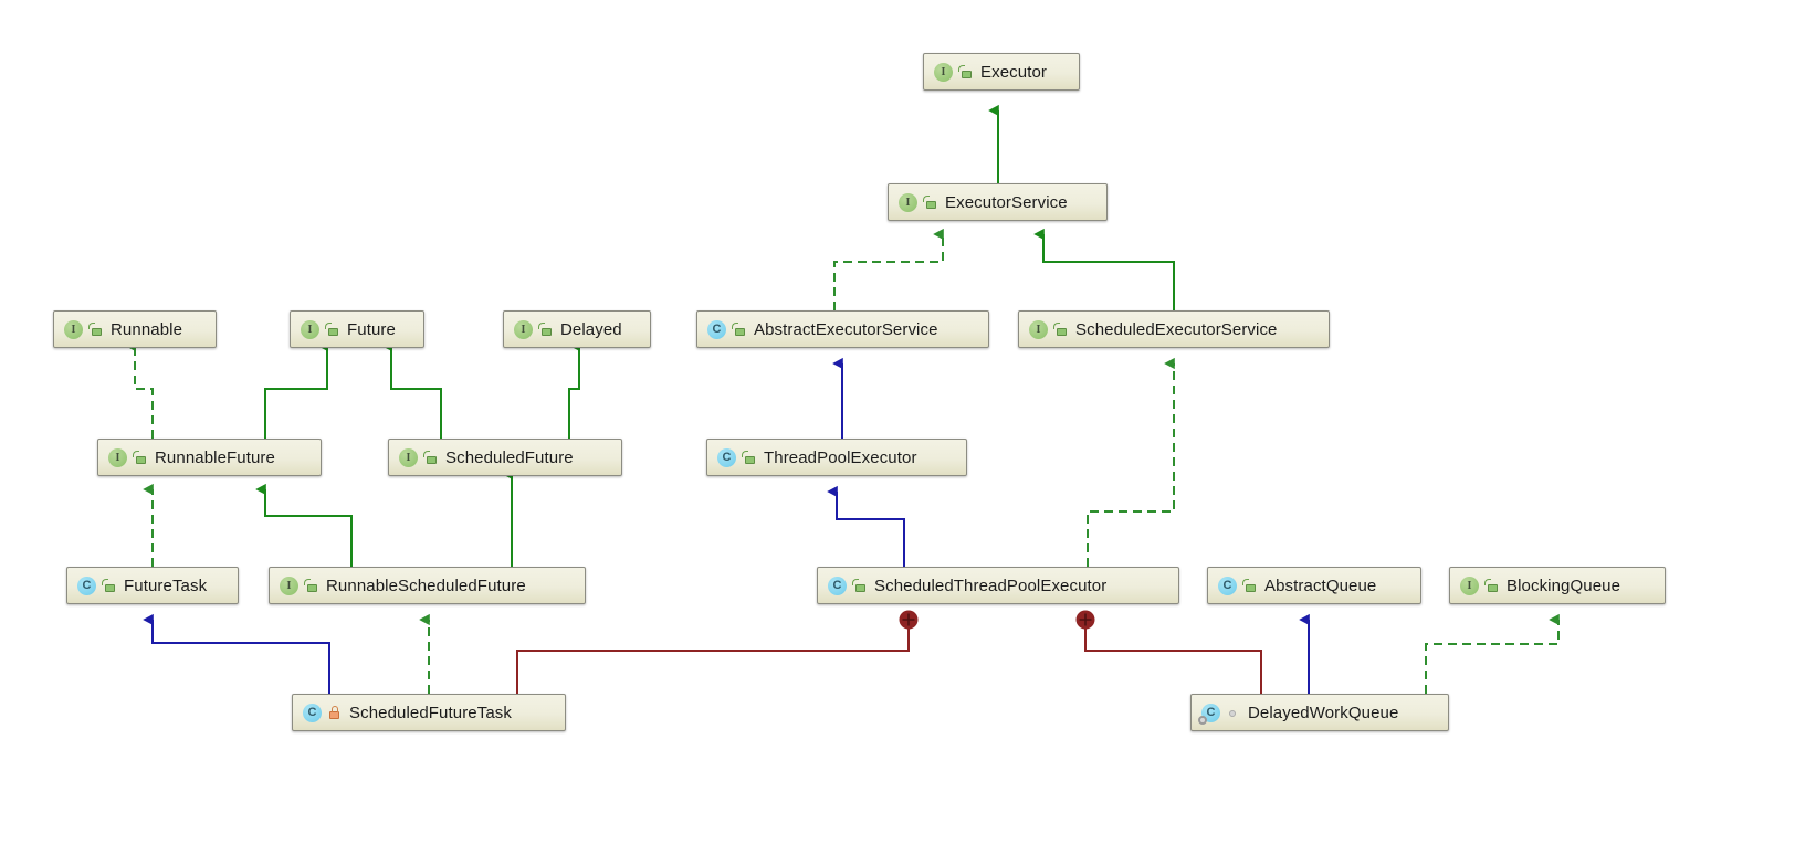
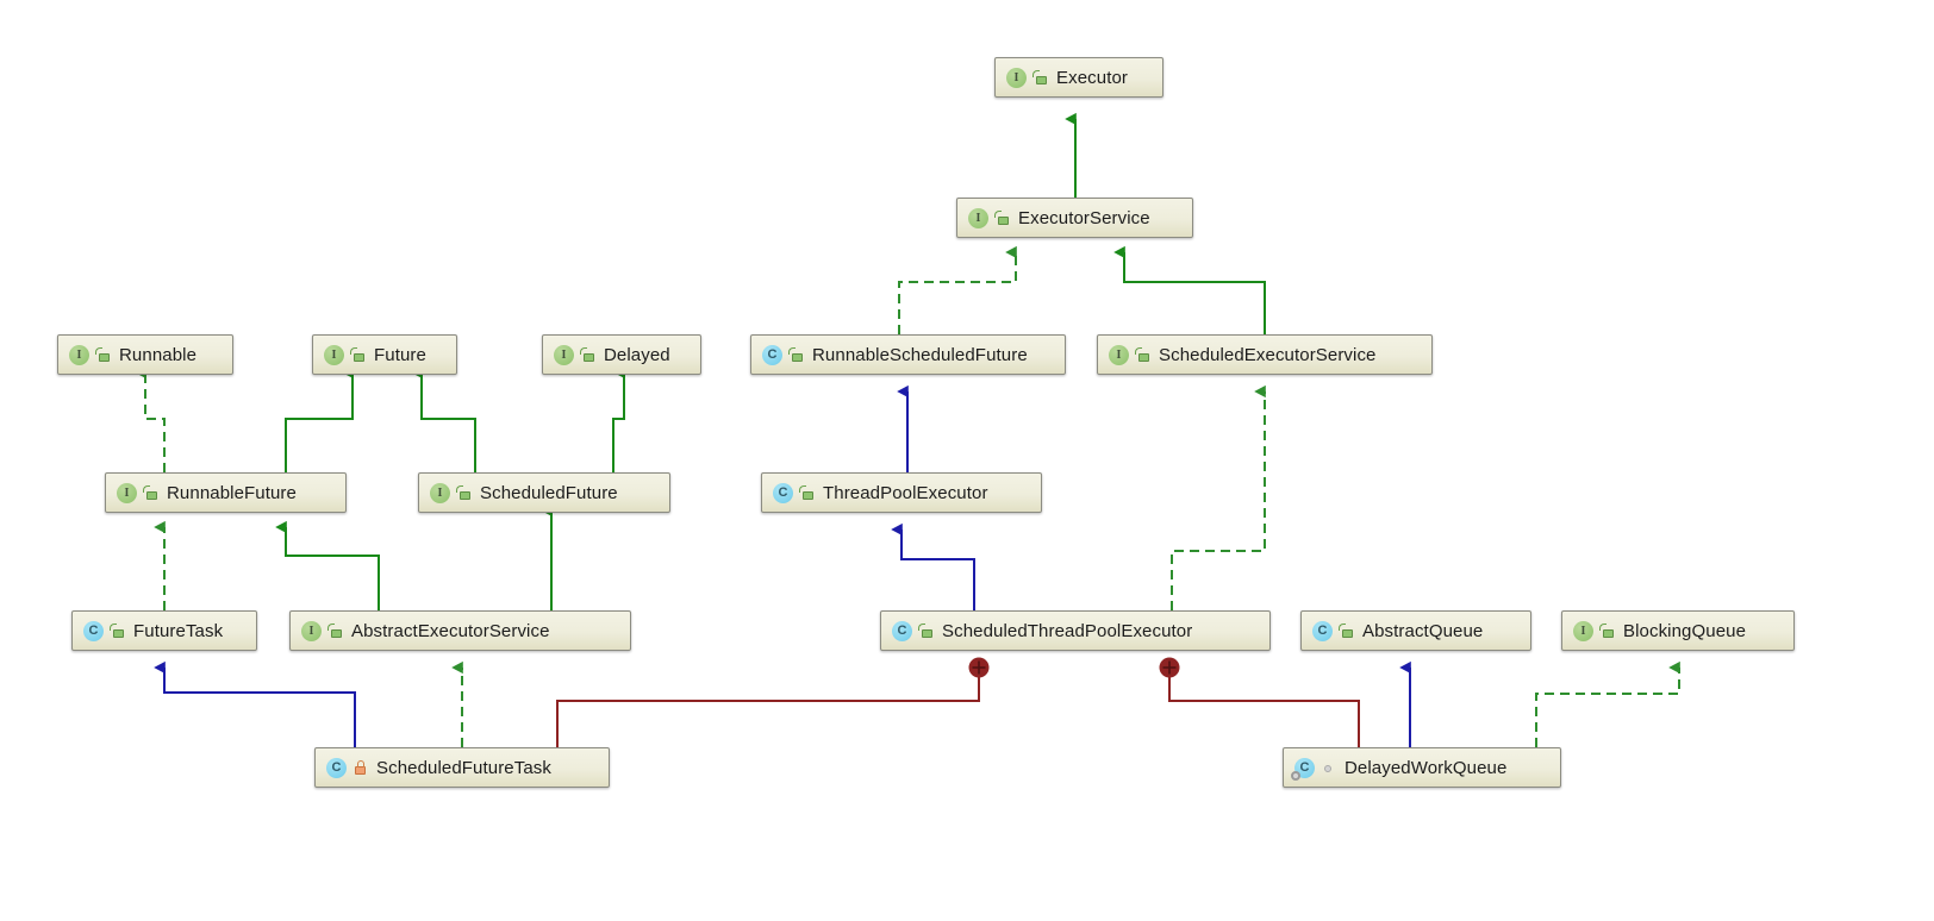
  I
  Executor
  I
  ExecutorService
  I
  Runnable
  I
  Future
  I
  Delayed
  C
- AbstractExecutorService
+ RunnableScheduledFuture
  I
  ScheduledExecutorService
  I
  RunnableFuture
  I
  ScheduledFuture
  C
  ThreadPoolExecutor
  C
  FutureTask
  I
- RunnableScheduledFuture
+ AbstractExecutorService
  C
  ScheduledThreadPoolExecutor
  C
  AbstractQueue
  I
  BlockingQueue
  C
  ScheduledFutureTask
  C
  DelayedWorkQueue
